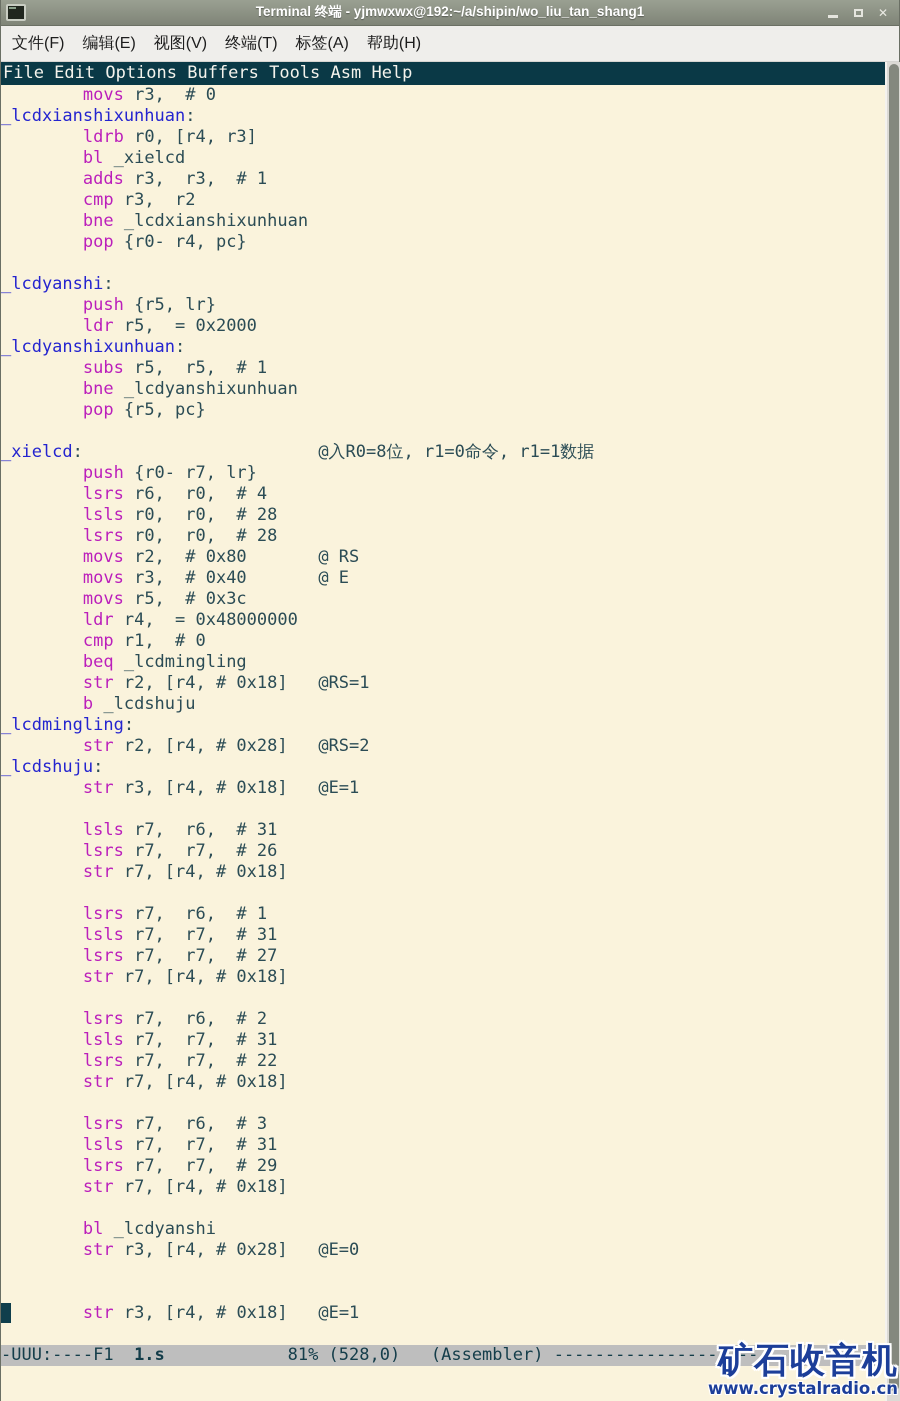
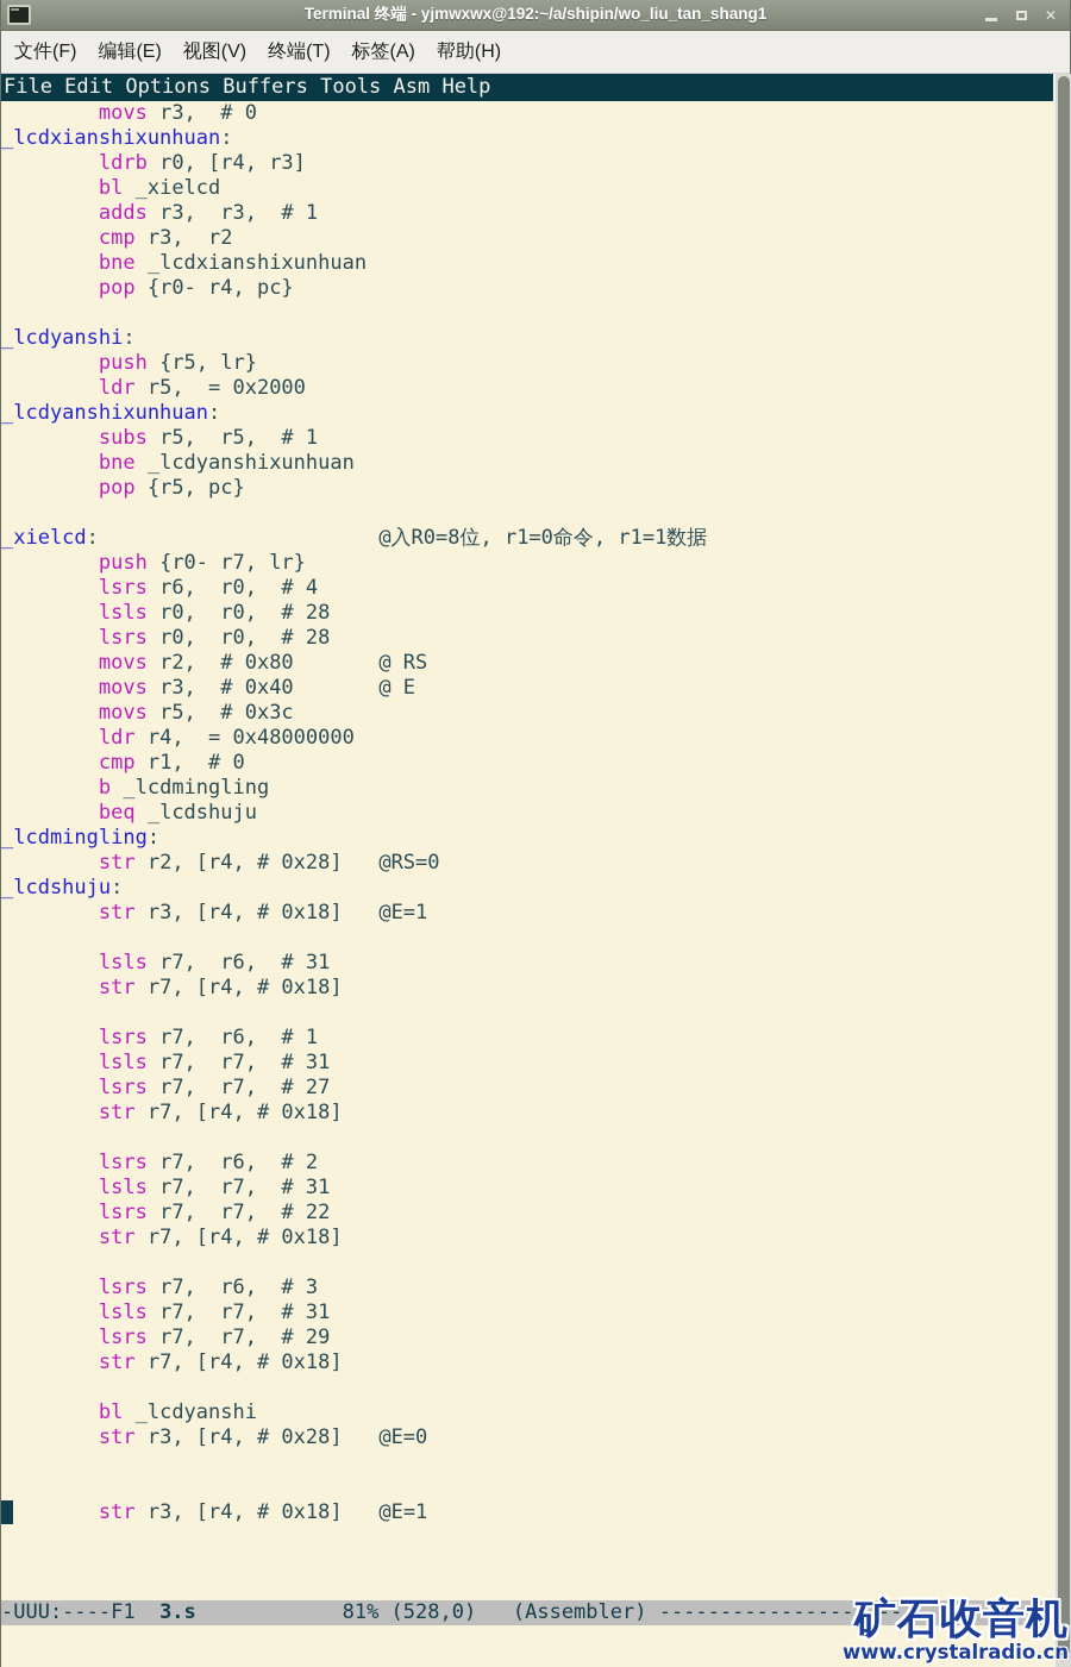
  Terminal 终端 - yjmwxwx@192:~/a/shipin/wo_liu_tan_shang1
  ✕
  文件(F)
  编辑(E)
  视图(V)
  终端(T)
  标签(A)
  帮助(H)
  File Edit Options Buffers Tools Asm Help
  movs r3, # 0
  _lcdxianshixunhuan:
  ldrb r0, [r4, r3]
  bl _xielcd
  adds r3, r3, # 1
  cmp r3, r2
  bne _lcdxianshixunhuan
  pop {r0- r4, pc}
  _lcdyanshi:
  push {r5, lr}
  ldr r5, = 0x2000
  _lcdyanshixunhuan:
  subs r5, r5, # 1
  bne _lcdyanshixunhuan
  pop {r5, pc}
  _xielcd: @入R0=8位, r1=0命令, r1=1数据
  push {r0- r7, lr}
  lsrs r6, r0, # 4
  lsls r0, r0, # 28
  lsrs r0, r0, # 28
  movs r2, # 0x80 @ RS
  movs r3, # 0x40 @ E
  movs r5, # 0x3c
  ldr r4, = 0x48000000
  cmp r1, # 0
- beq _lcdmingling
+ b _lcdmingling
- str r2, [r4, # 0x18] @RS=1
- b _lcdshuju
+ beq _lcdshuju
  _lcdmingling:
- str r2, [r4, # 0x28] @RS=2
+ str r2, [r4, # 0x28] @RS=0
  _lcdshuju:
  str r3, [r4, # 0x18] @E=1
  lsls r7, r6, # 31
- lsrs r7, r7, # 26
  str r7, [r4, # 0x18]
  lsrs r7, r6, # 1
  lsls r7, r7, # 31
  lsrs r7, r7, # 27
  str r7, [r4, # 0x18]
  lsrs r7, r6, # 2
  lsls r7, r7, # 31
  lsrs r7, r7, # 22
  str r7, [r4, # 0x18]
  lsrs r7, r6, # 3
  lsls r7, r7, # 31
  lsrs r7, r7, # 29
  str r7, [r4, # 0x18]
  bl _lcdyanshi
  str r3, [r4, # 0x28] @E=0
  str r3, [r4, # 0x18] @E=1
- -UUU:----F1 1.s 81% (528,0) (Assembler) --------------------------------
+ -UUU:----F1 3.s 81% (528,0) (Assembler) --------------------------------
  矿石收音机
  www.crystalradio.cn
